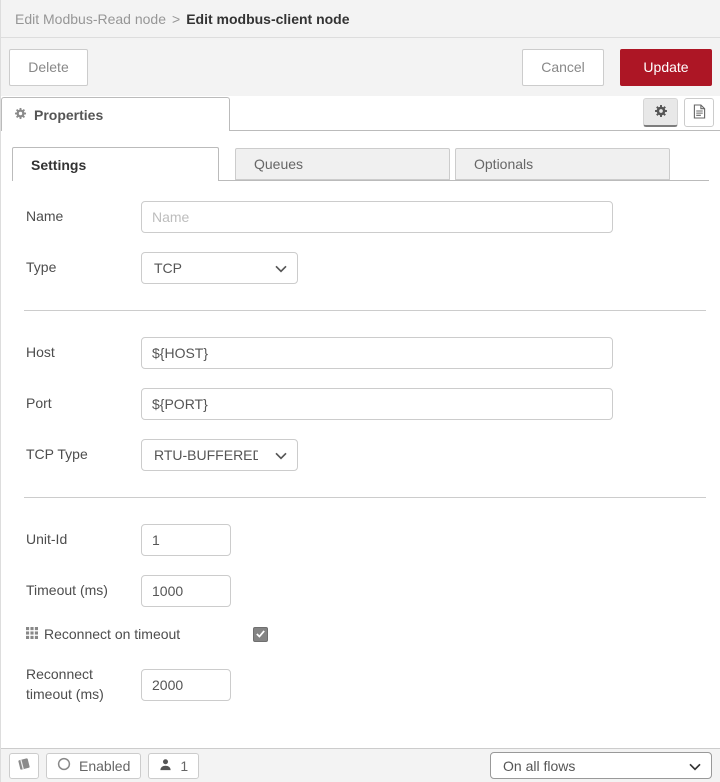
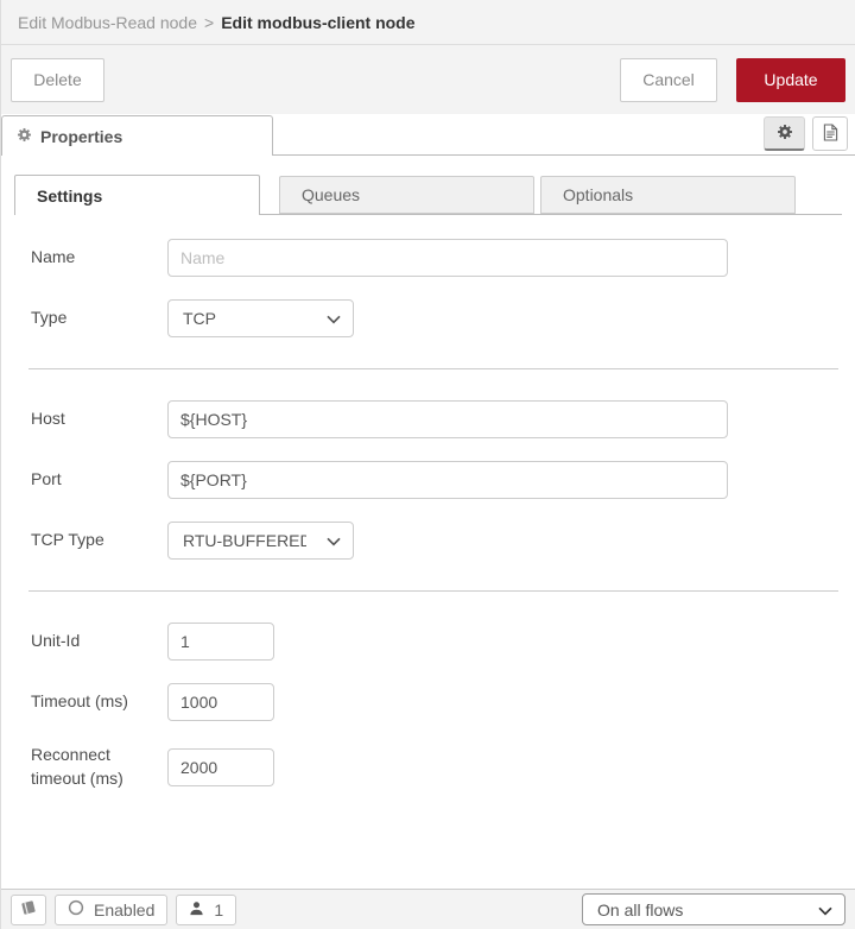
  Edit Modbus-Read node
  >
  Edit modbus-client node
  Delete
  Cancel
  Update
  Properties
  Settings
  Queues
  Optionals
  Name
  Name
  Type
  TCP
  Host
  ${HOST}
  Port
  ${PORT}
  TCP Type
  RTU-BUFFERED
  Unit-Id
  1
  Timeout (ms)
  1000
- Reconnect on timeout
  Reconnect timeout (ms)
  2000
  Enabled
  1
  On all flows
